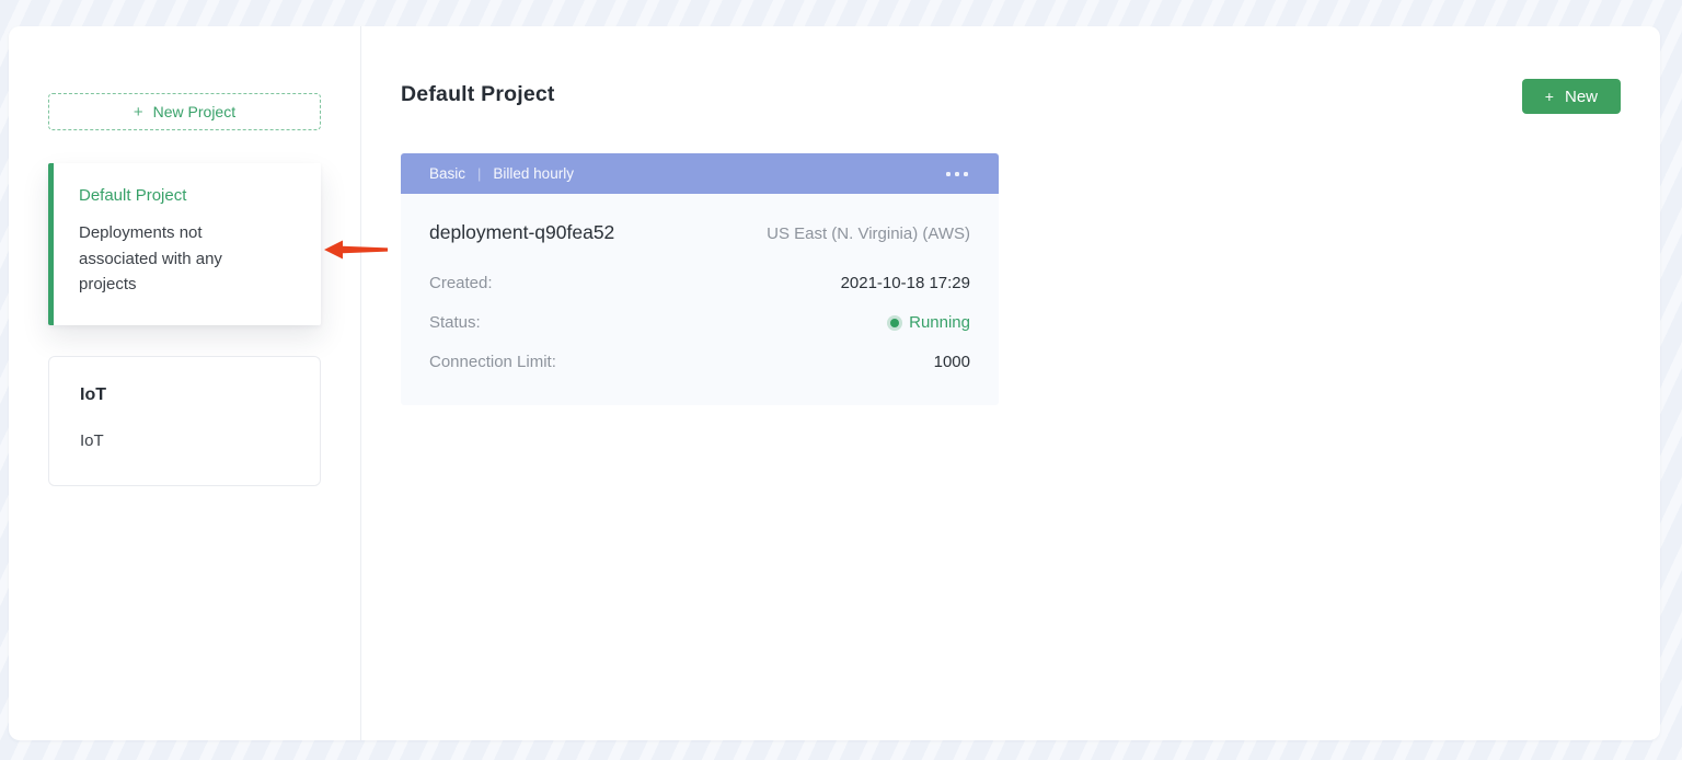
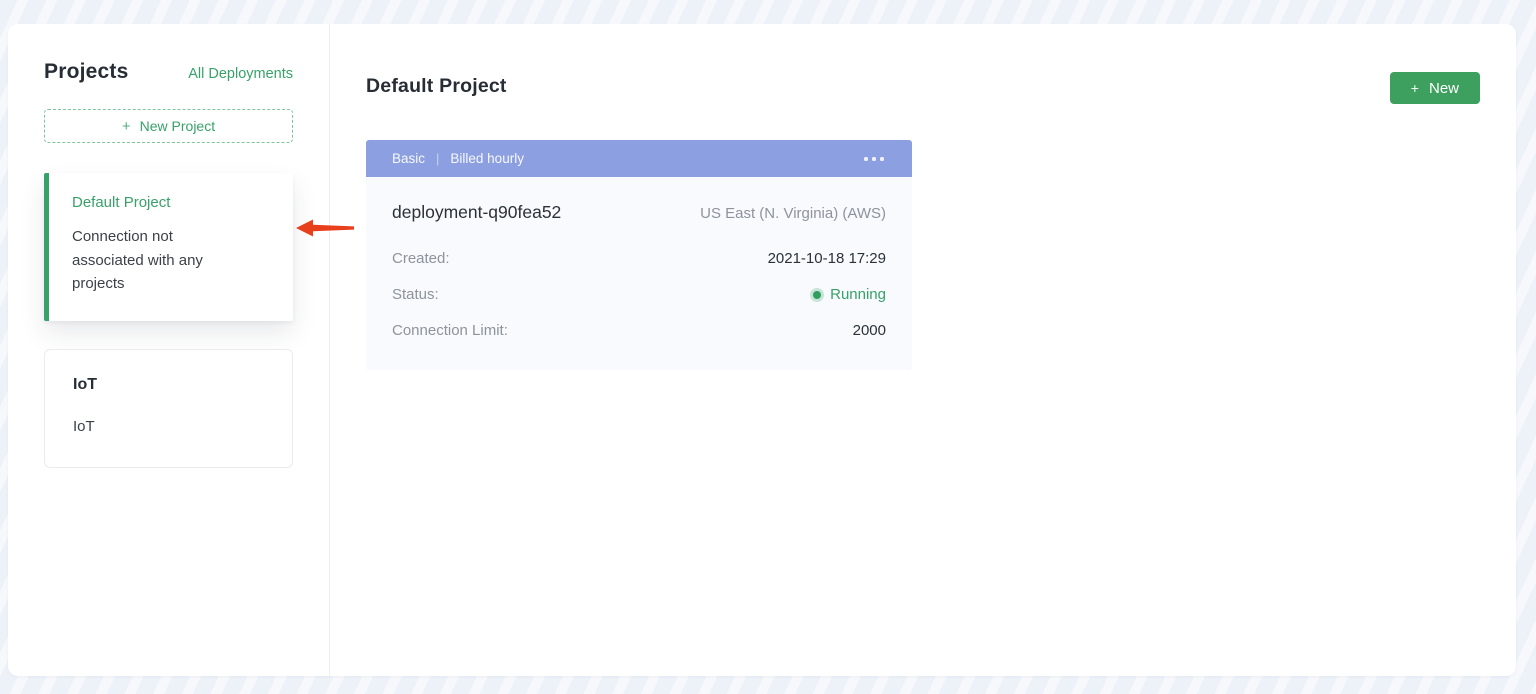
+ Projects
+ All Deployments
  +
  New Project
  Default Project
- Deployments not associated with any projects
+ Connection not associated with any projects
  IoT
  IoT
  Default Project
  +
  New
  Basic
  |
  Billed hourly
  deployment-q90fea52
  US East (N. Virginia) (AWS)
  Created:
  2021-10-18 17:29
  Status:
  Running
  Connection Limit:
- 1000
+ 2000
